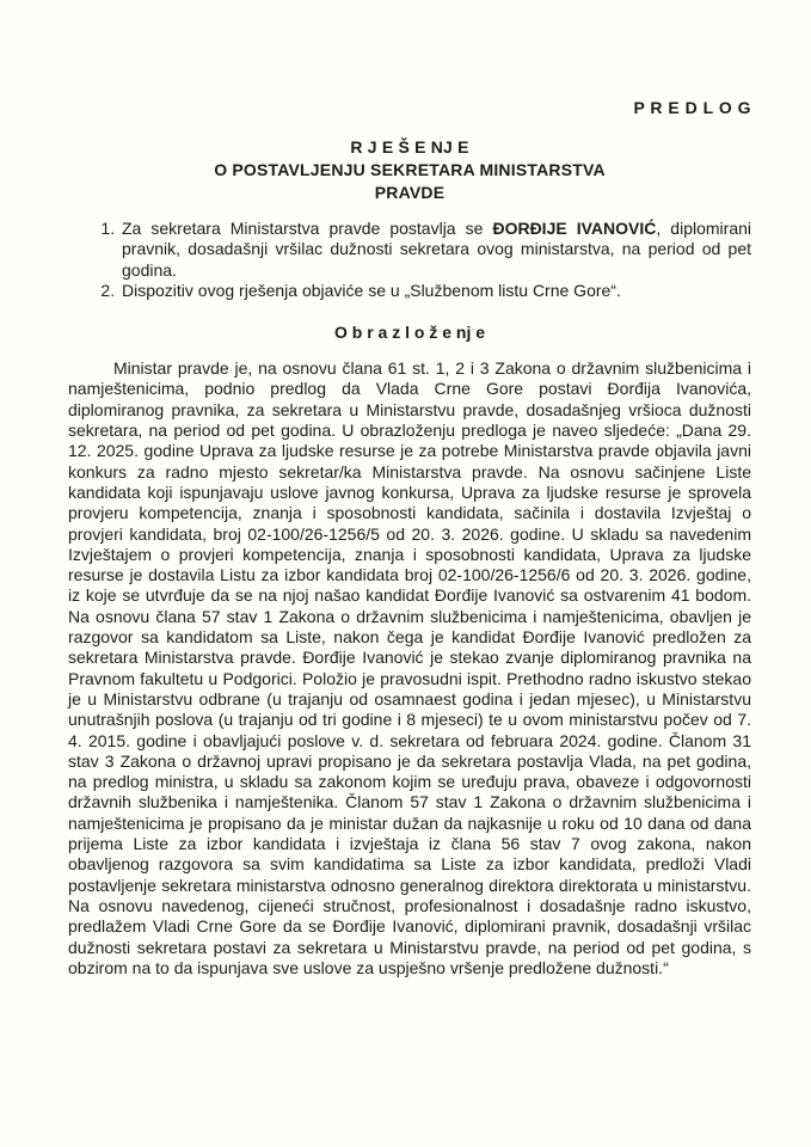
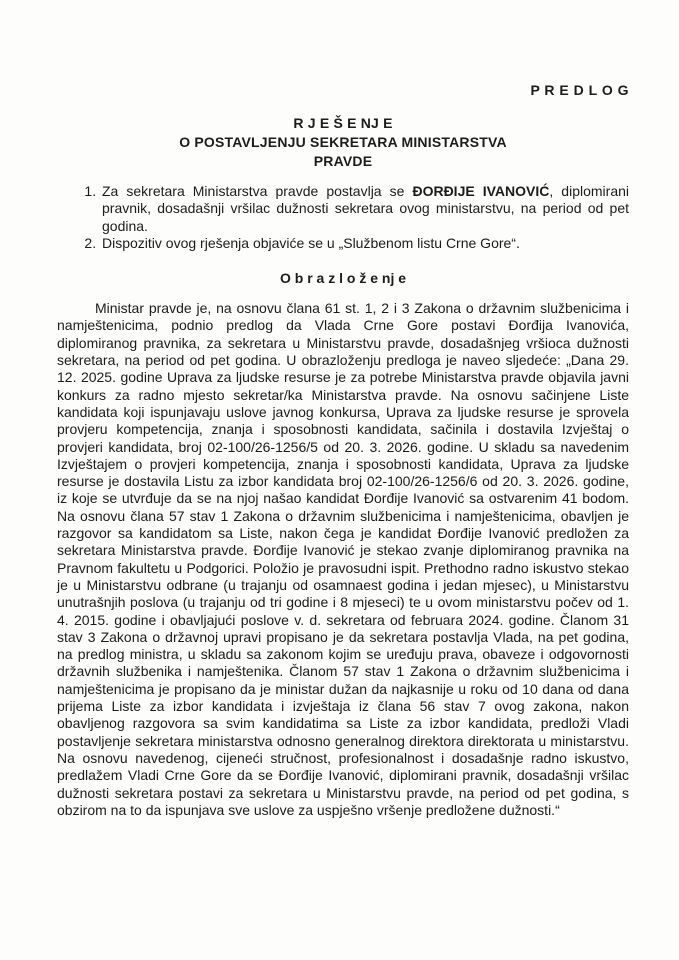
  P R E D L O G
  R J E Š E NJ E
  O POSTAVLJENJU SEKRETARA MINISTARSTVA
  PRAVDE
- Za sekretara Ministarstva pravde postavlja se ĐORĐIJE IVANOVIĆ, diplomirani pravnik, dosadašnji vršilac dužnosti sekretara ovog ministarstva, na period od pet godina.
+ Za sekretara Ministarstva pravde postavlja se ĐORĐIJE IVANOVIĆ, diplomirani pravnik, dosadašnji vršilac dužnosti sekretara ovog ministarstvu, na period od pet godina.
  Dispozitiv ovog rješenja objaviće se u „Službenom listu Crne Gore“.
  O b r a z l o ž e nj e
- Ministar pravde je, na osnovu člana 61 st. 1, 2 i 3 Zakona o državnim službenicima i namještenicima, podnio predlog da Vlada Crne Gore postavi Đorđija Ivanovića, diplomiranog pravnika, za sekretara u Ministarstvu pravde, dosadašnjeg vršioca dužnosti sekretara, na period od pet godina. U obrazloženju predloga je naveo sljedeće: „Dana 29. 12. 2025. godine Uprava za ljudske resurse je za potrebe Ministarstva pravde objavila javni konkurs za radno mjesto sekretar/ka Ministarstva pravde. Na osnovu sačinjene Liste kandidata koji ispunjavaju uslove javnog konkursa, Uprava za ljudske resurse je sprovela provjeru kompetencija, znanja i sposobnosti kandidata, sačinila i dostavila Izvještaj o provjeri kandidata, broj 02-100/26-1256/5 od 20. 3. 2026. godine. U skladu sa navedenim Izvještajem o provjeri kompetencija, znanja i sposobnosti kandidata, Uprava za ljudske resurse je dostavila Listu za izbor kandidata broj 02-100/26-1256/6 od 20. 3. 2026. godine, iz koje se utvrđuje da se na njoj našao kandidat Đorđije Ivanović sa ostvarenim 41 bodom. Na osnovu člana 57 stav 1 Zakona o državnim službenicima i namještenicima, obavljen je razgovor sa kandidatom sa Liste, nakon čega je kandidat Đorđije Ivanović predložen za sekretara Ministarstva pravde. Đorđije Ivanović je stekao zvanje diplomiranog pravnika na Pravnom fakultetu u Podgorici. Položio je pravosudni ispit. Prethodno radno iskustvo stekao je u Ministarstvu odbrane (u trajanju od osamnaest godina i jedan mjesec), u Ministarstvu unutrašnjih poslova (u trajanju od tri godine i 8 mjeseci) te u ovom ministarstvu počev od 7. 4. 2015. godine i obavljajući poslove v. d. sekretara od februara 2024. godine. Članom 31 stav 3 Zakona o državnoj upravi propisano je da sekretara postavlja Vlada, na pet godina, na predlog ministra, u skladu sa zakonom kojim se uređuju prava, obaveze i odgovornosti državnih službenika i namještenika. Članom 57 stav 1 Zakona o državnim službenicima i namještenicima je propisano da je ministar dužan da najkasnije u roku od 10 dana od dana prijema Liste za izbor kandidata i izvještaja iz člana 56 stav 7 ovog zakona, nakon obavljenog razgovora sa svim kandidatima sa Liste za izbor kandidata, predloži Vladi postavljenje sekretara ministarstva odnosno generalnog direktora direktorata u ministarstvu. Na osnovu navedenog, cijeneći stručnost, profesionalnost i dosadašnje radno iskustvo, predlažem Vladi Crne Gore da se Đorđije Ivanović, diplomirani pravnik, dosadašnji vršilac dužnosti sekretara postavi za sekretara u Ministarstvu pravde, na period od pet godina, s obzirom na to da ispunjava sve uslove za uspješno vršenje predložene dužnosti.“
+ Ministar pravde je, na osnovu člana 61 st. 1, 2 i 3 Zakona o državnim službenicima i namještenicima, podnio predlog da Vlada Crne Gore postavi Đorđija Ivanovića, diplomiranog pravnika, za sekretara u Ministarstvu pravde, dosadašnjeg vršioca dužnosti sekretara, na period od pet godina. U obrazloženju predloga je naveo sljedeće: „Dana 29. 12. 2025. godine Uprava za ljudske resurse je za potrebe Ministarstva pravde objavila javni konkurs za radno mjesto sekretar/ka Ministarstva pravde. Na osnovu sačinjene Liste kandidata koji ispunjavaju uslove javnog konkursa, Uprava za ljudske resurse je sprovela provjeru kompetencija, znanja i sposobnosti kandidata, sačinila i dostavila Izvještaj o provjeri kandidata, broj 02-100/26-1256/5 od 20. 3. 2026. godine. U skladu sa navedenim Izvještajem o provjeri kompetencija, znanja i sposobnosti kandidata, Uprava za ljudske resurse je dostavila Listu za izbor kandidata broj 02-100/26-1256/6 od 20. 3. 2026. godine, iz koje se utvrđuje da se na njoj našao kandidat Đorđije Ivanović sa ostvarenim 41 bodom. Na osnovu člana 57 stav 1 Zakona o državnim službenicima i namještenicima, obavljen je razgovor sa kandidatom sa Liste, nakon čega je kandidat Đorđije Ivanović predložen za sekretara Ministarstva pravde. Đorđije Ivanović je stekao zvanje diplomiranog pravnika na Pravnom fakultetu u Podgorici. Položio je pravosudni ispit. Prethodno radno iskustvo stekao je u Ministarstvu odbrane (u trajanju od osamnaest godina i jedan mjesec), u Ministarstvu unutrašnjih poslova (u trajanju od tri godine i 8 mjeseci) te u ovom ministarstvu počev od 1. 4. 2015. godine i obavljajući poslove v. d. sekretara od februara 2024. godine. Članom 31 stav 3 Zakona o državnoj upravi propisano je da sekretara postavlja Vlada, na pet godina, na predlog ministra, u skladu sa zakonom kojim se uređuju prava, obaveze i odgovornosti državnih službenika i namještenika. Članom 57 stav 1 Zakona o državnim službenicima i namještenicima je propisano da je ministar dužan da najkasnije u roku od 10 dana od dana prijema Liste za izbor kandidata i izvještaja iz člana 56 stav 7 ovog zakona, nakon obavljenog razgovora sa svim kandidatima sa Liste za izbor kandidata, predloži Vladi postavljenje sekretara ministarstva odnosno generalnog direktora direktorata u ministarstvu. Na osnovu navedenog, cijeneći stručnost, profesionalnost i dosadašnje radno iskustvo, predlažem Vladi Crne Gore da se Đorđije Ivanović, diplomirani pravnik, dosadašnji vršilac dužnosti sekretara postavi za sekretara u Ministarstvu pravde, na period od pet godina, s obzirom na to da ispunjava sve uslove za uspješno vršenje predložene dužnosti.“
